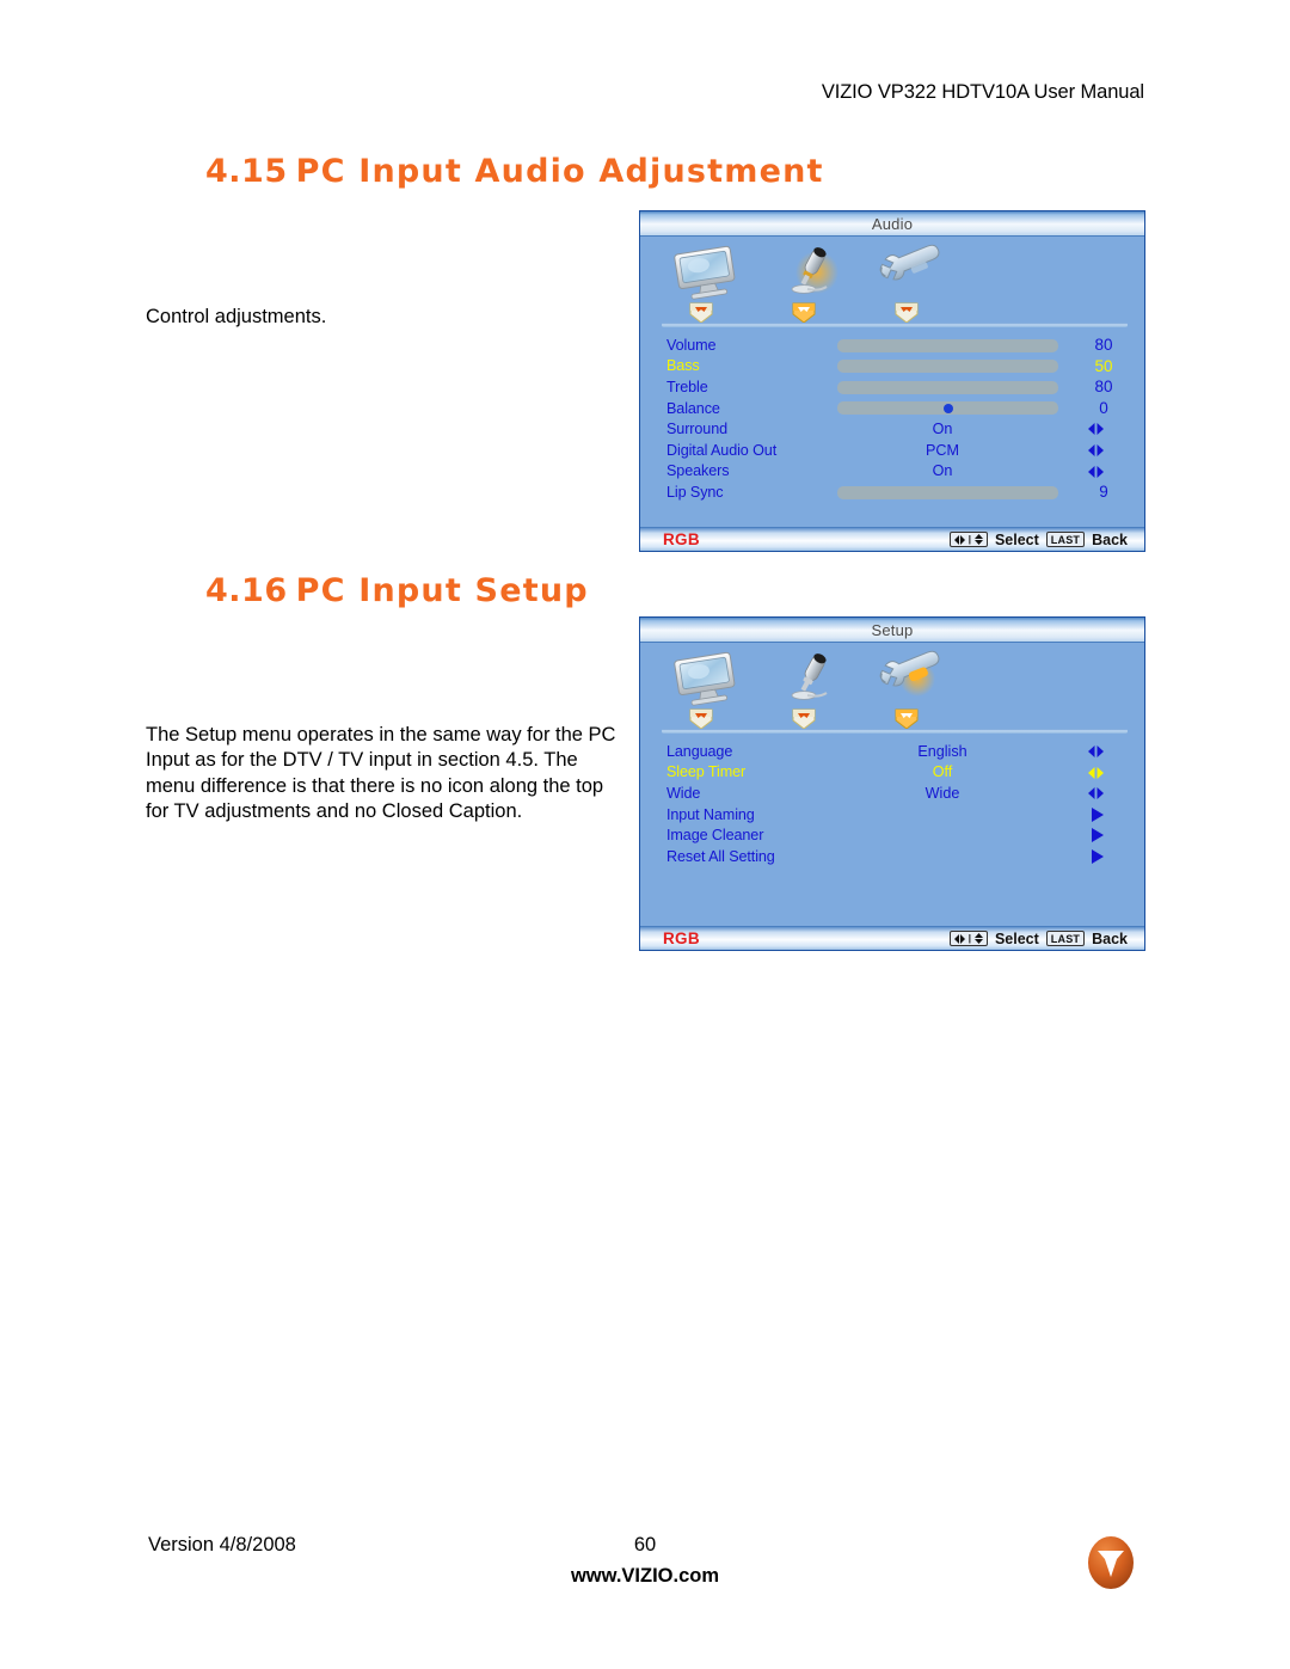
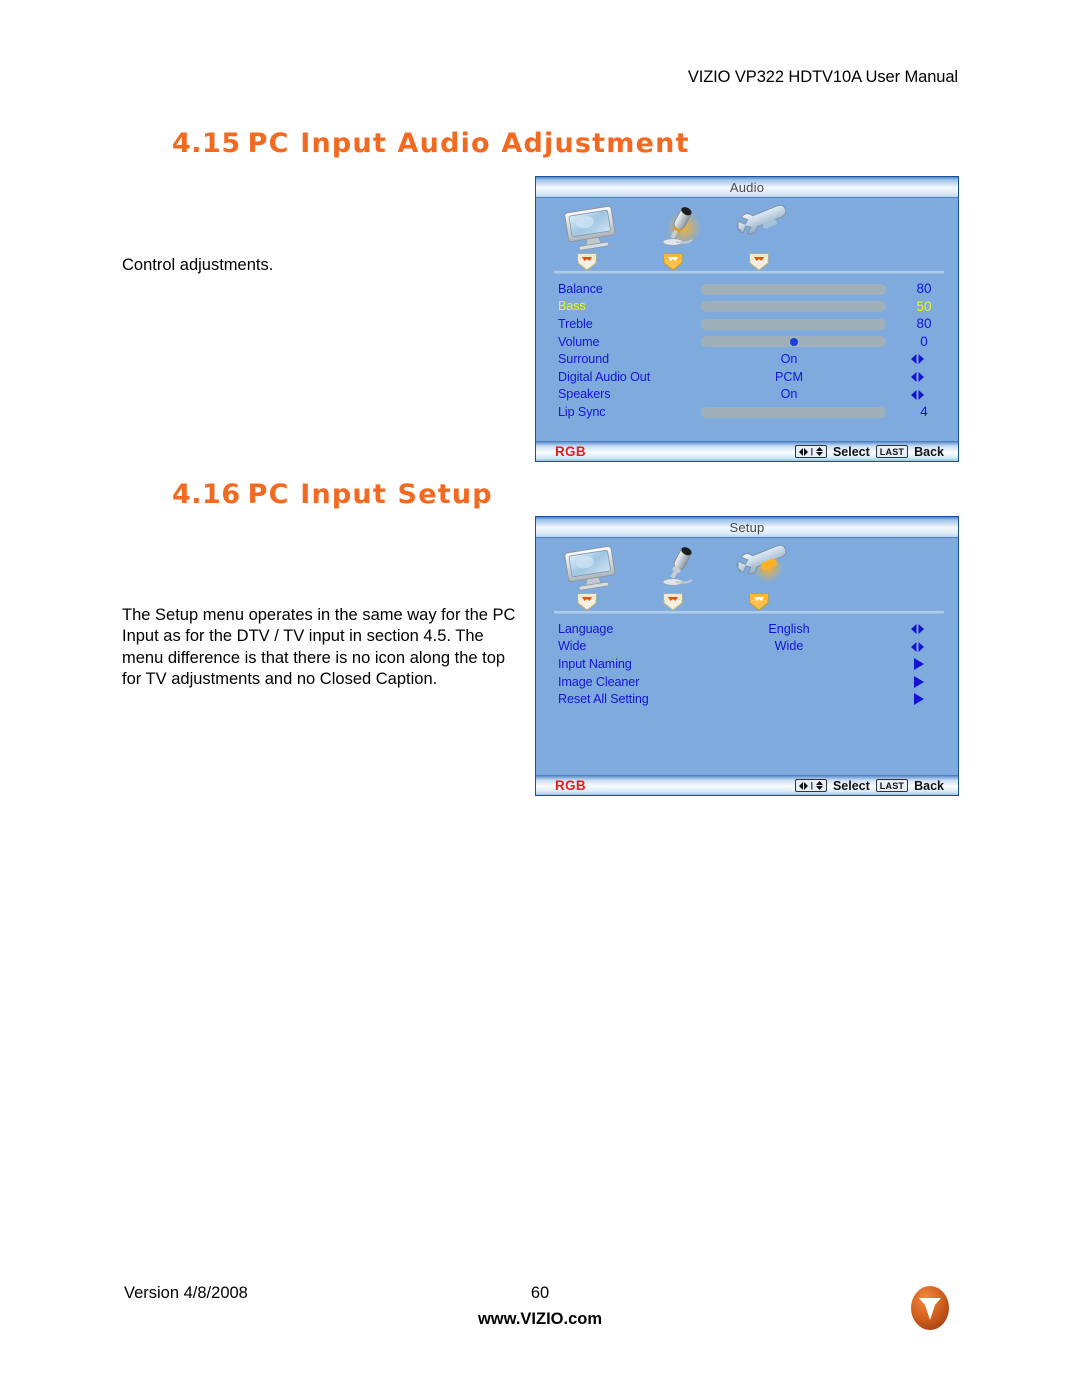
  VIZIO VP322 HDTV10A User Manual
  4.15 PC Input Audio Adjustment
  Control adjustments.
  Audio
- Volume
+ Balance
  80
  Bass
  50
  Treble
  80
- Balance
+ Volume
  0
  Surround
  On
  Digital Audio Out
  PCM
  Speakers
  On
  Lip Sync
- 9
+ 4
  RGB
  |
  Select
  LAST
  Back
  4.16 PC Input Setup
  The Setup menu operates in the same way for the PC Input as for the DTV / TV input in section 4.5. The menu difference is that there is no icon along the top for TV adjustments and no Closed Caption.
  Setup
  Language
  English
- Sleep Timer
- Off
  Wide
  Wide
  Input Naming
  Image Cleaner
  Reset All Setting
  RGB
  |
  Select
  LAST
  Back
  Version 4/8/2008
  60
  www.VIZIO.com
